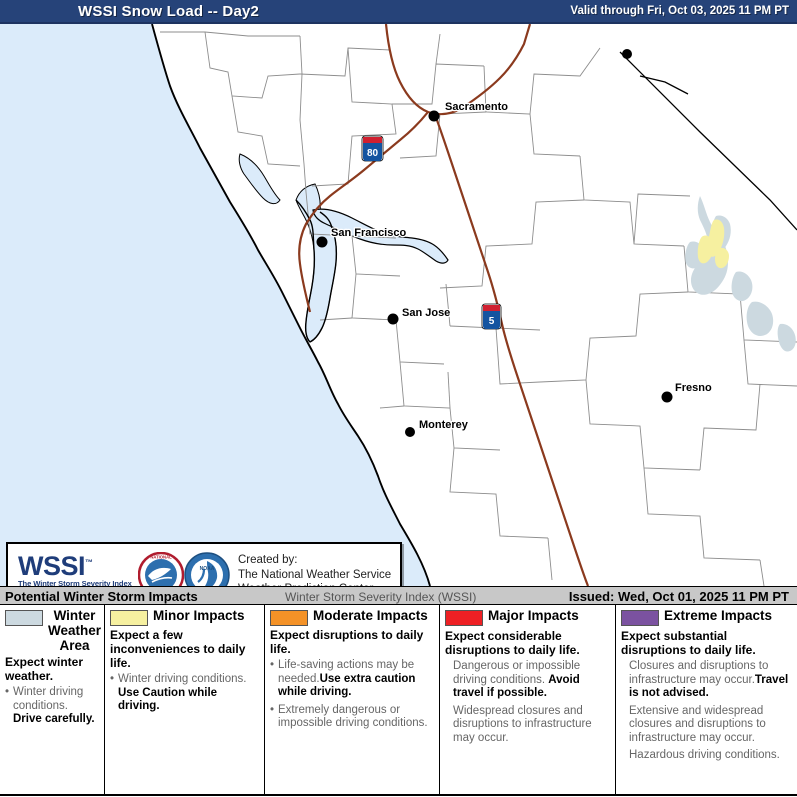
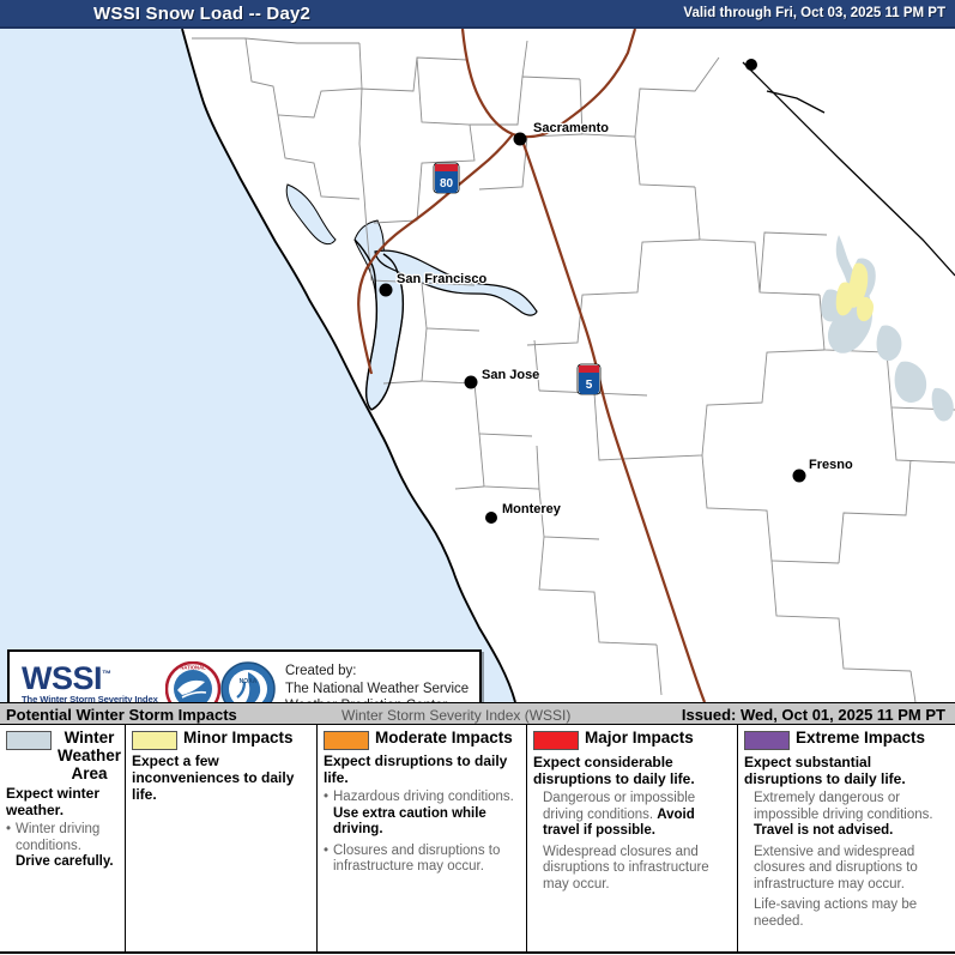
  WSSI Snow Load -- Day2
  Valid through Fri, Oct 03, 2025 11 PM PT
  80
  5
  Sacramento
  San Francisco
  San Jose
  Monterey
  Fresno
  WSSI™
  The Winter Storm Severity Index
  Created by:
  The National Weather Service
  Potential Winter Storm Impacts
  Winter Storm Severity Index (WSSI)
  Issued: Wed, Oct 01, 2025 11 PM PT
  Winter Weather Area
  Expect winter weather.
  Winter driving conditions. Drive carefully.
  Minor Impacts
  Expect a few inconveniences to daily life.
- Winter driving conditions. Use Caution while driving.
  Moderate Impacts
  Expect disruptions to daily life.
- Life-saving actions may be needed.Use extra caution while driving.
+ Hazardous driving conditions. Use extra caution while driving.
- Extremely dangerous or impossible driving conditions.
+ Closures and disruptions to infrastructure may occur.
  Major Impacts
  Expect considerable disruptions to daily life.
  Dangerous or impossible driving conditions. Avoid travel if possible.
  Widespread closures and disruptions to infrastructure may occur.
  Extreme Impacts
  Expect substantial disruptions to daily life.
- Closures and disruptions to infrastructure may occur.Travel is not advised.
+ Extremely dangerous or impossible driving conditions. Travel is not advised.
  Extensive and widespread closures and disruptions to infrastructure may occur.
- Hazardous driving conditions.
+ Life-saving actions may be needed.
